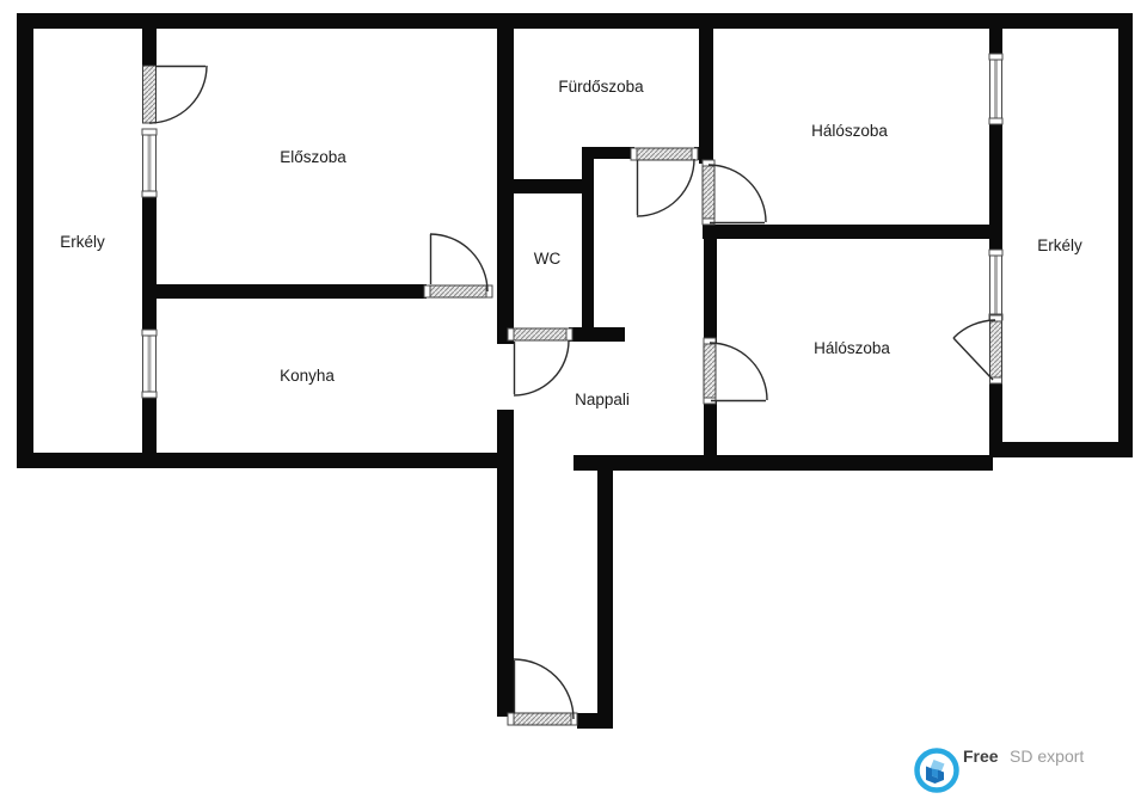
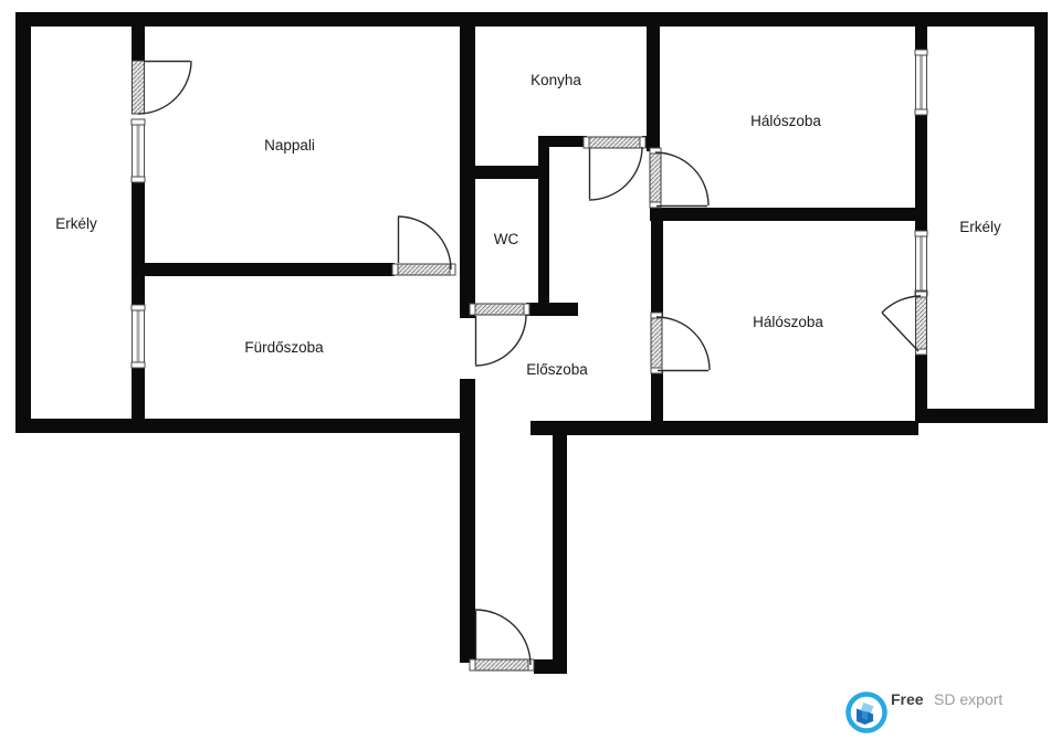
  Erkély
- Előszoba
+ Nappali
- Fürdőszoba
+ Konyha
  Hálószoba
  Erkély
  WC
- Konyha
+ Fürdőszoba
- Nappali
+ Előszoba
  Hálószoba
  Free SD export
